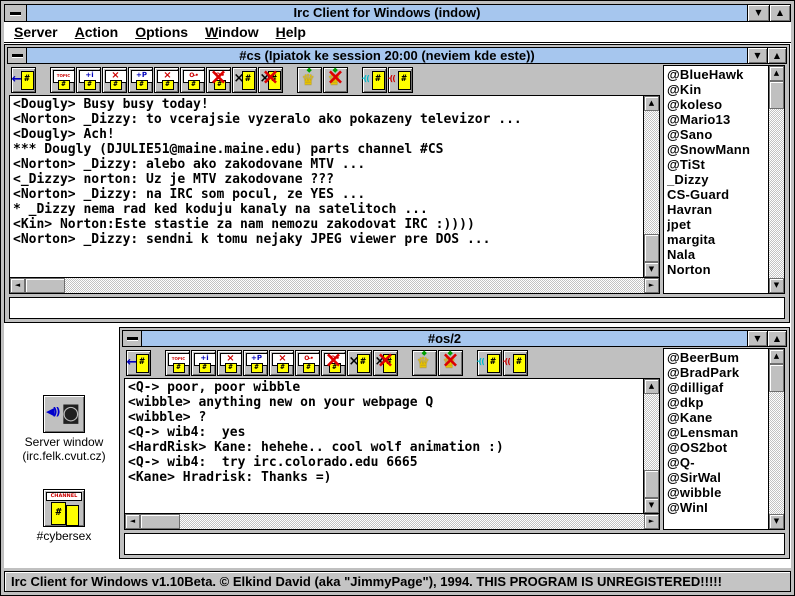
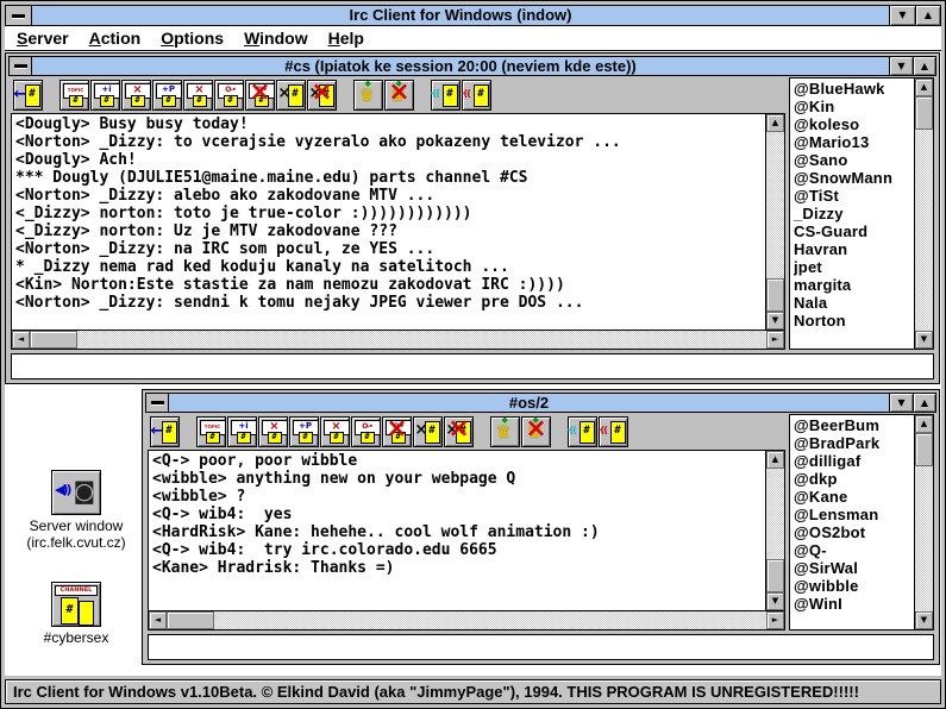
  Irc Client for Windows (indow)
  ▼
  ▲
  Server
  Action
  Options
  Window
  Help
  #cs (Ipiatok ke session 20:00 (neviem kde este))
  ▼
  ▲
  ×
  ×
  ×
  <Dougly> Busy busy today!
  <Norton> _Dizzy: to vcerajsie vyzeralo ako pokazeny televizor ...
  <Dougly> Ach!
  *** Dougly (DJULIE51@maine.maine.edu) parts channel #CS
  <Norton> _Dizzy: alebo ako zakodovane MTV ...
+ <_Dizzy> norton: toto je true-color :))))))))))))
  <_Dizzy> norton: Uz je MTV zakodovane ???
  <Norton> _Dizzy: na IRC som pocul, ze YES ...
  * _Dizzy nema rad ked koduju kanaly na satelitoch ...
  <Kin> Norton:Este stastie za nam nemozu zakodovat IRC :))))
  <Norton> _Dizzy: sendni k tomu nejaky JPEG viewer pre DOS ...
  ▲
  ▼
  ◄
  ►
  @BlueHawk
  @Kin
  @koleso
  @Mario13
  @Sano
  @SnowMann
  @TiSt
  _Dizzy
  CS-Guard
  Havran
  jpet
  margita
  Nala
  Norton
  ▲
  ▼
  #os/2
  ▼
  ▲
  ×
  ×
  ×
  <Q-> poor, poor wibble
  <wibble> anything new on your webpage Q
  <wibble> ?
  <Q-> wib4: yes
  <HardRisk> Kane: hehehe.. cool wolf animation :)
  <Q-> wib4: try irc.colorado.edu 6665
  <Kane> Hradrisk: Thanks =)
  ▲
  ▼
  ◄
  ►
  @BeerBum
  @BradPark
  @dilligaf
  @dkp
  @Kane
  @Lensman
  @OS2bot
  @Q-
  @SirWal
  @wibble
  @WinI
  ▲
  ▼
  Server window
  (irc.felk.cvut.cz)
  #cybersex
  Irc Client for Windows v1.10Beta. © Elkind David (aka "JimmyPage"), 1994. THIS PROGRAM IS UNREGISTERED!!!!!
